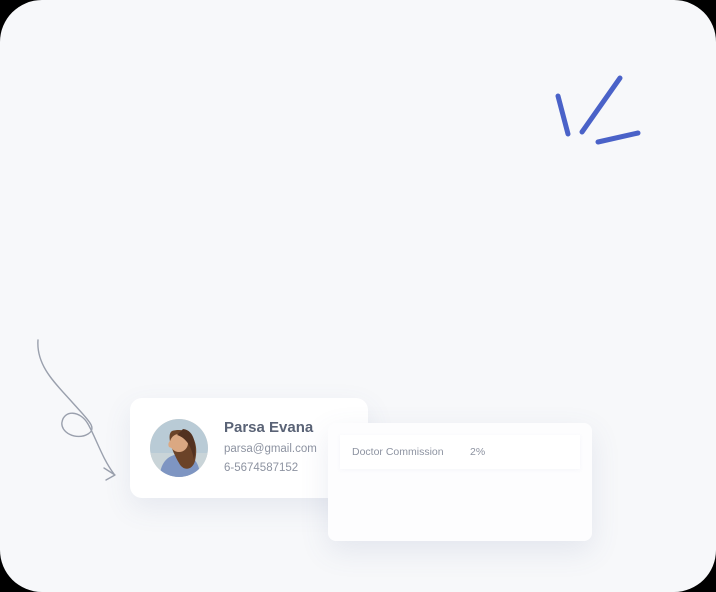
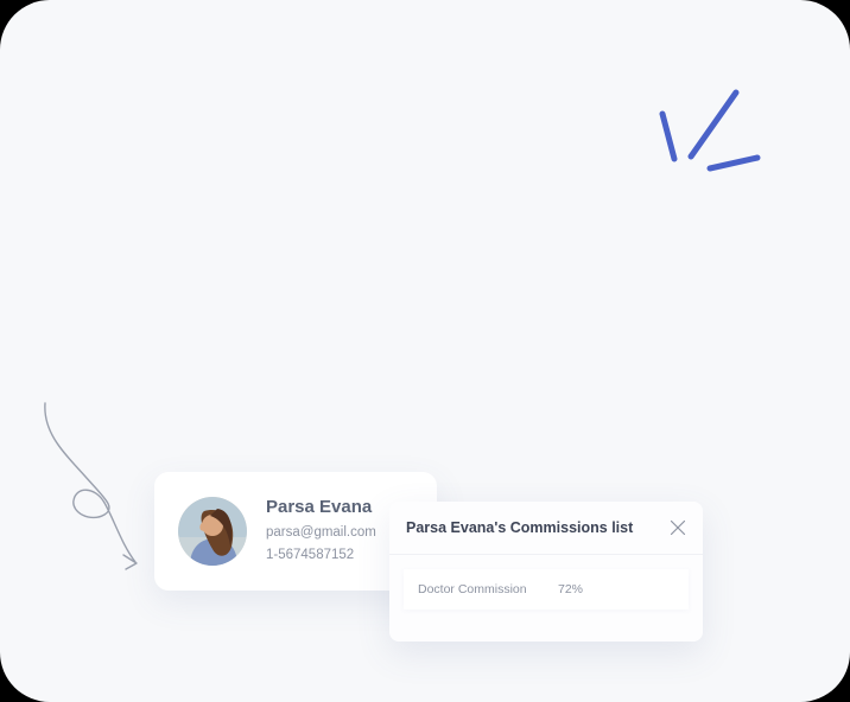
  Parsa Evana
  parsa@gmail.com
- 6-5674587152
+ 1-5674587152
+ Parsa Evana's Commissions list
  Doctor Commission
- 2%
+ 72%
